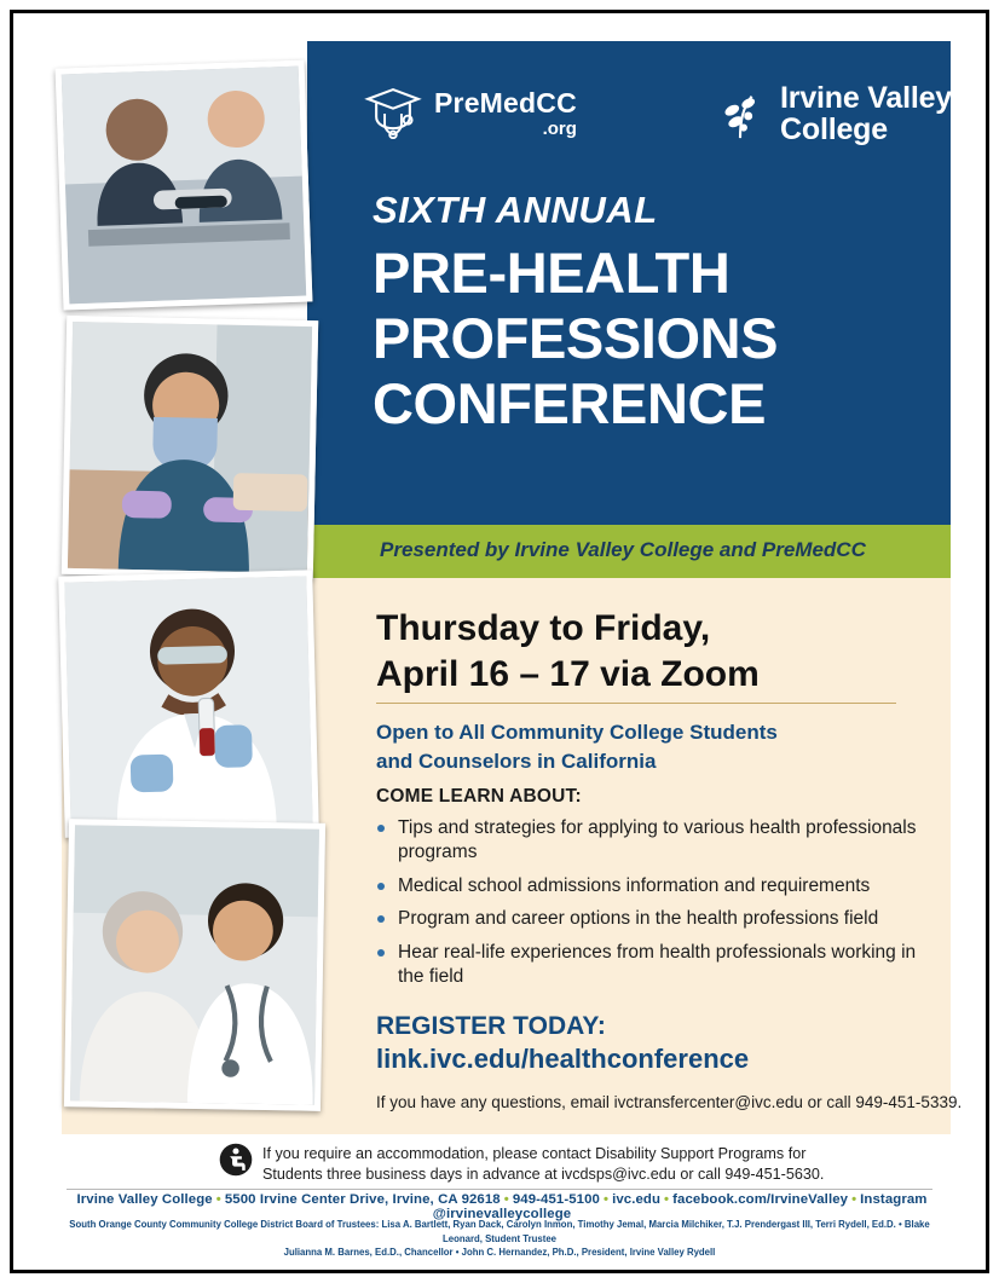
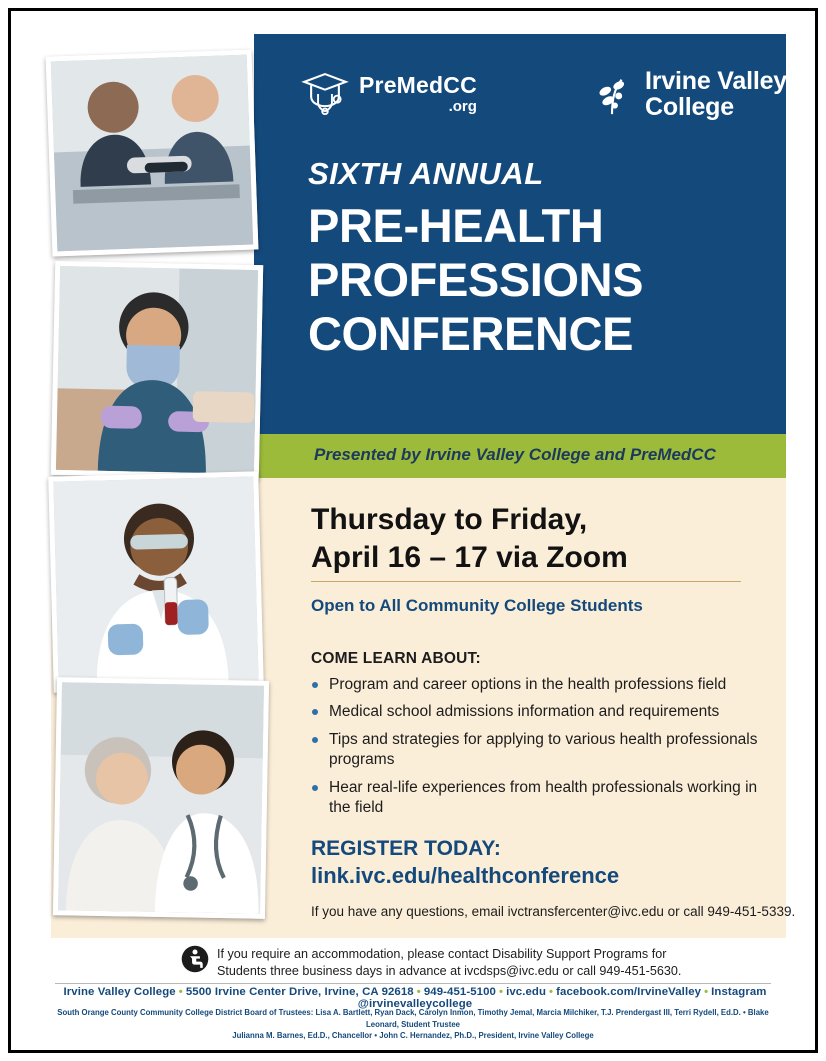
  PreMedCC
  .org
  Irvine Valley
  College
  SIXTH ANNUAL
  PRE-HEALTH
  PROFESSIONS
  CONFERENCE
  Presented by Irvine Valley College and PreMedCC
  Thursday to Friday,
  April 16 – 17 via Zoom
  Open to All Community College Students
- and Counselors in California
  COME LEARN ABOUT:
- Tips and strategies for applying to various health professionals programs
+ Program and career options in the health professions field
  Medical school admissions information and requirements
- Program and career options in the health professions field
+ Tips and strategies for applying to various health professionals programs
  Hear real-life experiences from health professionals working in the field
  REGISTER TODAY:
  link.ivc.edu/healthconference
  If you have any questions, email ivctransfercenter@ivc.edu or call 949-451-5339.
  If you require an accommodation, please contact Disability Support Programs for
  Students three business days in advance at ivcdsps@ivc.edu or call 949-451-5630.
  Irvine Valley College • 5500 Irvine Center Drive, Irvine, CA 92618 • 949-451-5100 • ivc.edu • facebook.com/IrvineValley • Instagram @irvinevalleycollege
  South Orange County Community College District Board of Trustees: Lisa A. Bartlett, Ryan Dack, Carolyn Inmon, Timothy Jemal, Marcia Milchiker, T.J. Prendergast III, Terri Rydell, Ed.D. • Blake Leonard, Student Trustee
- Julianna M. Barnes, Ed.D., Chancellor • John C. Hernandez, Ph.D., President, Irvine Valley Rydell
+ Julianna M. Barnes, Ed.D., Chancellor • John C. Hernandez, Ph.D., President, Irvine Valley College
